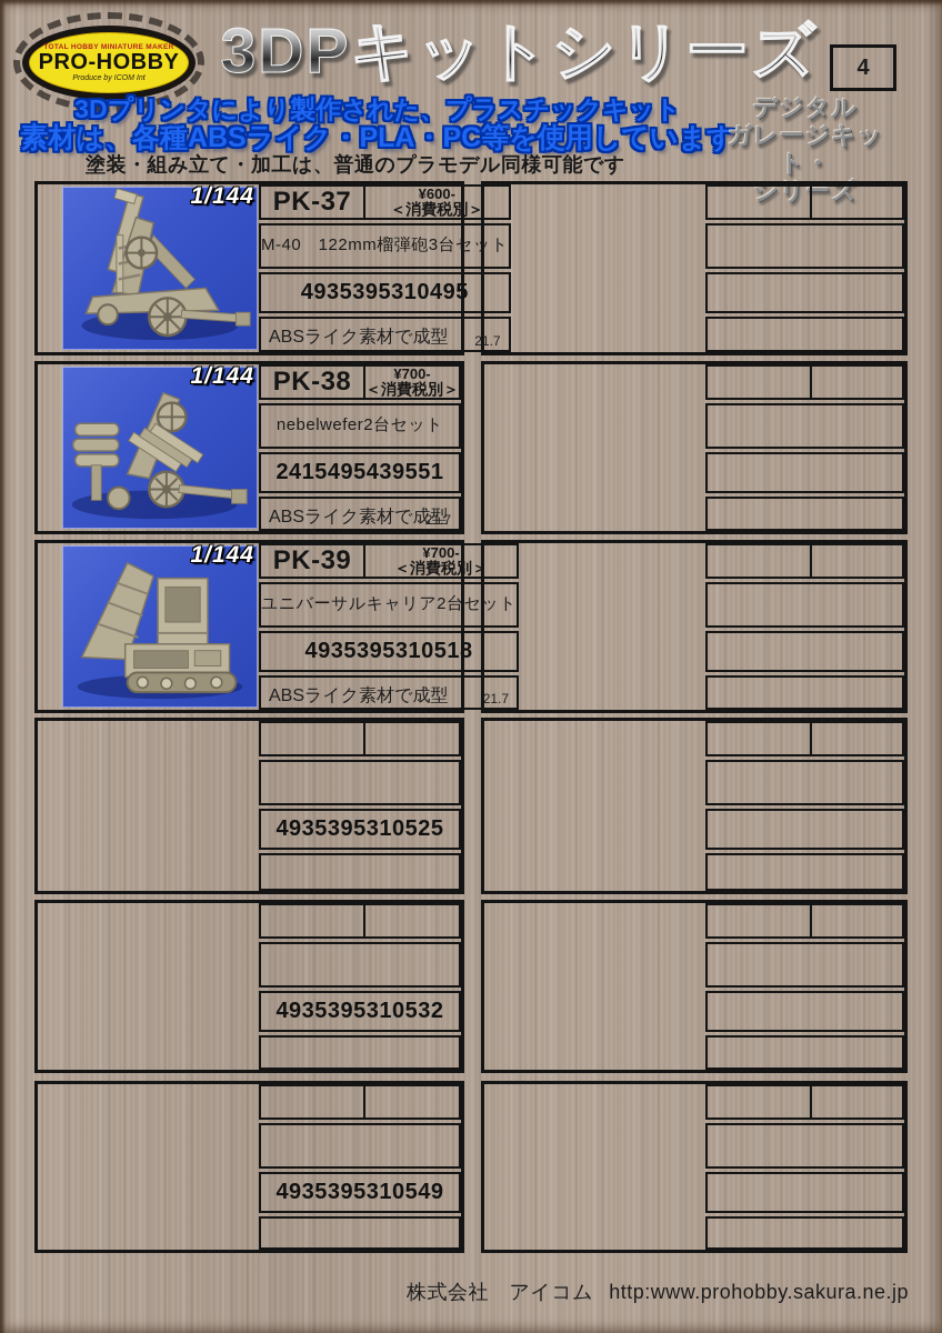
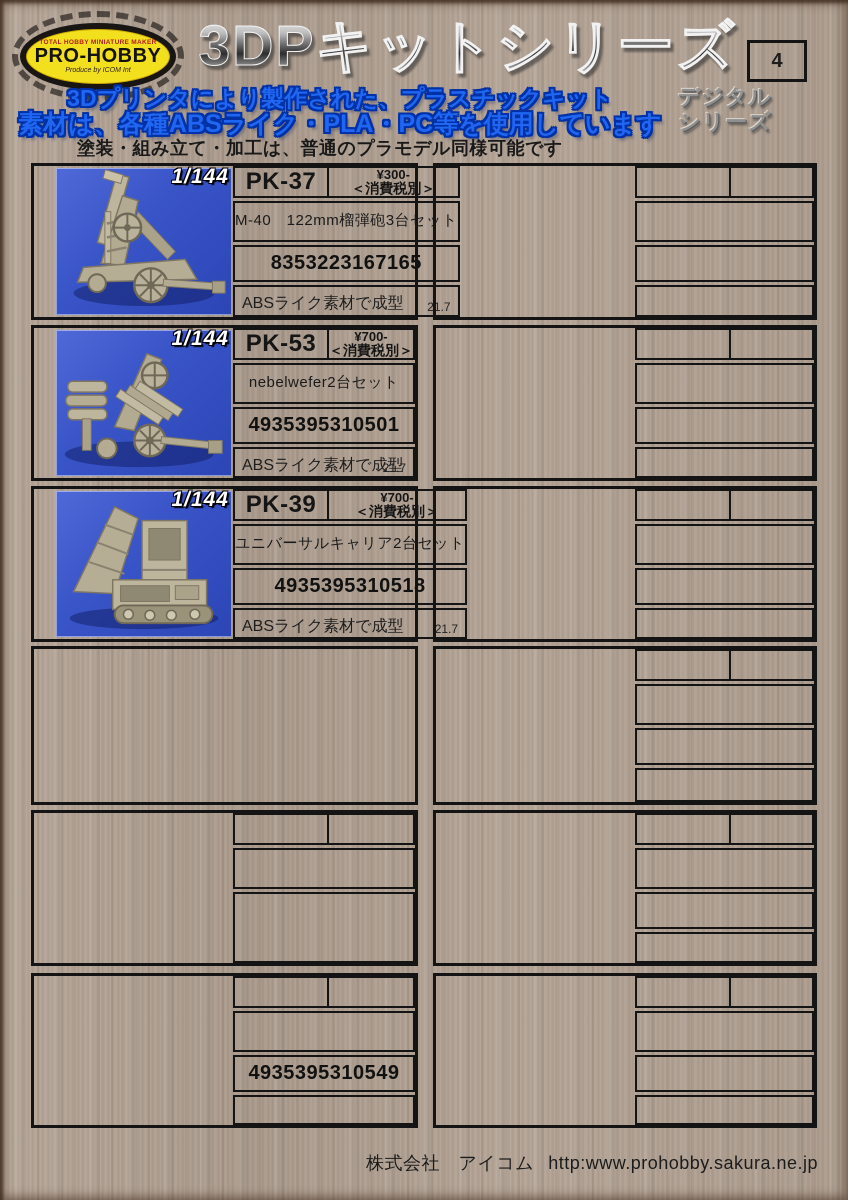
  PRO-HOBBY
  3DPキットシリーズ
  4
  3Dプリンタにより製作された、プラスチックキット
  素材は、各種ABSライク・PLA・PC等を使用しています
  デジタル
- ガレージキット・
  シリーズ
  塗装・組み立て・加工は、普通のプラモデル同様可能です
  1/144
  PK-37
- ¥600-
+ ¥300-
  ＜消費税別＞
  M-40 122mm榴弾砲3台セット
- 4935395310495
+ 8353223167165
  ABSライク素材で成型
  21.7
  1/144
- PK-38
+ PK-53
  ¥700-
  ＜消費税別＞
  nebelwefer2台セット
- 2415495439551
+ 4935395310501
  ABSライク素材で成型
  21.7
  1/144
  PK-39
  ¥700-
  ＜消費税別＞
  ユニバーサルキャリア2台セット
  4935395310518
  ABSライク素材で成型
  21.7
- 4935395310525
- 4935395310532
  4935395310549
  株式会社 アイコム http:www.prohobby.sakura.ne.jp
